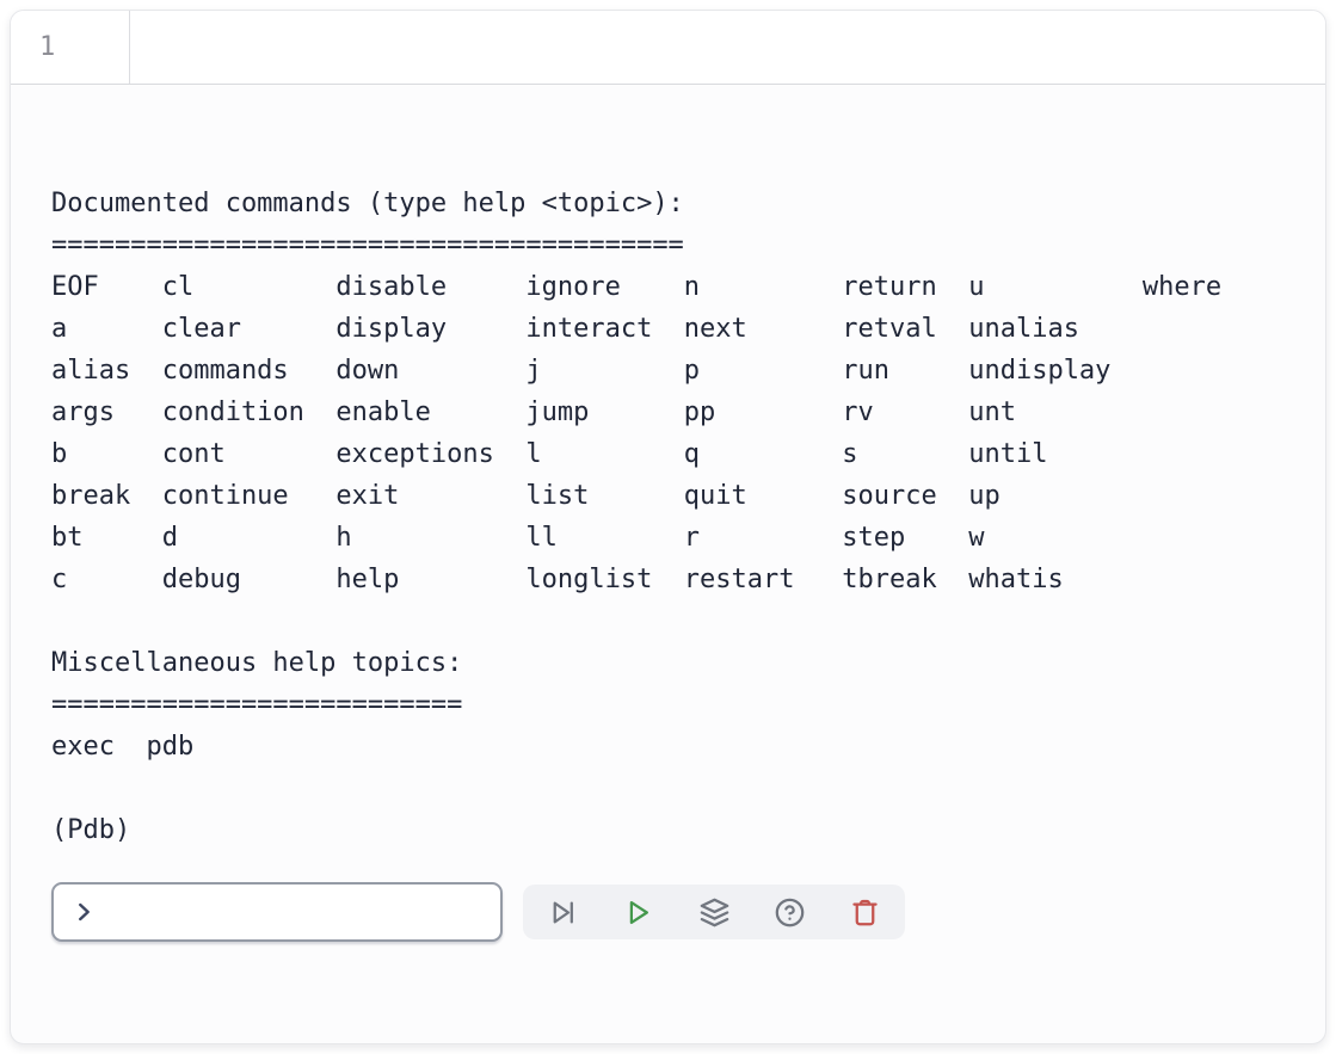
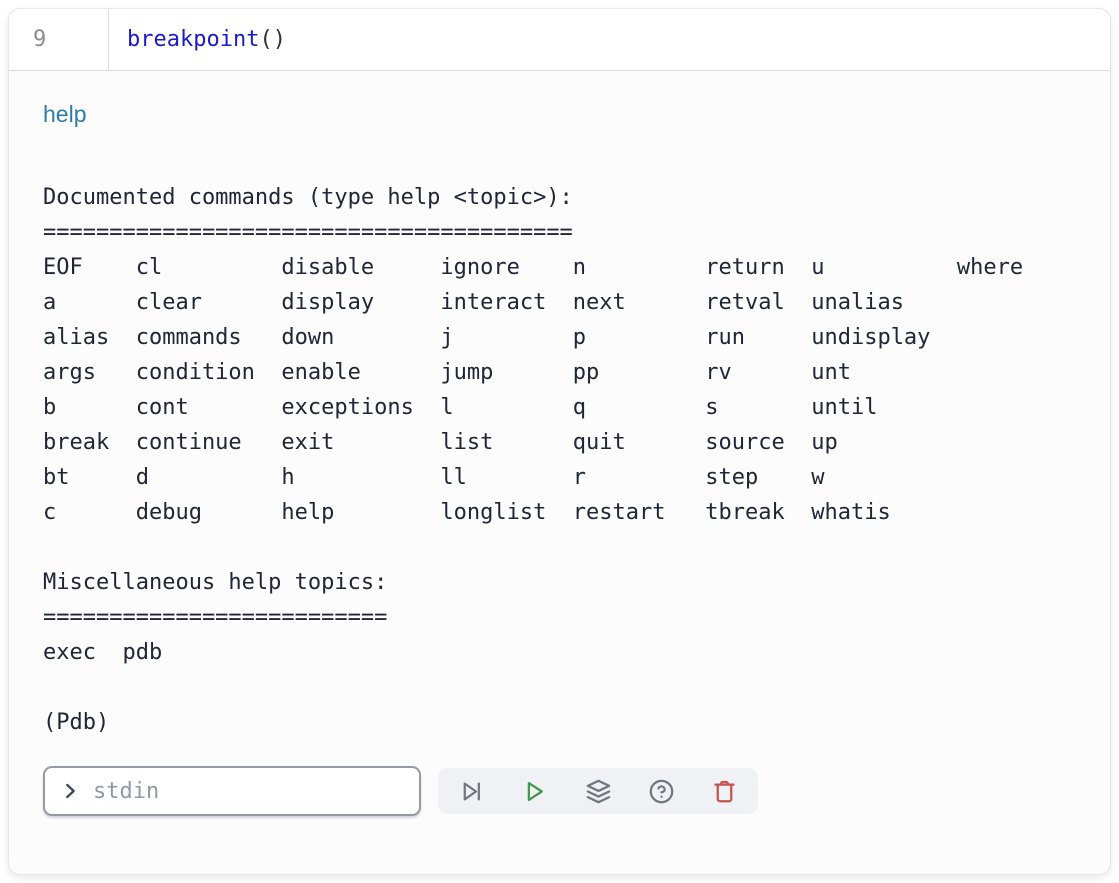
- 1
+ 9
+ breakpoint
+ ()
+ help
  Documented commands (type help <topic>):
  ========================================
  EOF cl disable ignore n return u where
  a clear display interact next retval unalias
  alias commands down j p run undisplay
  args condition enable jump pp rv unt
  b cont exceptions l q s until
  break continue exit list quit source up
  bt d h ll r step w
  c debug help longlist restart tbreak whatis
  Miscellaneous help topics:
  ==========================
  exec pdb
  (Pdb)
+ stdin
